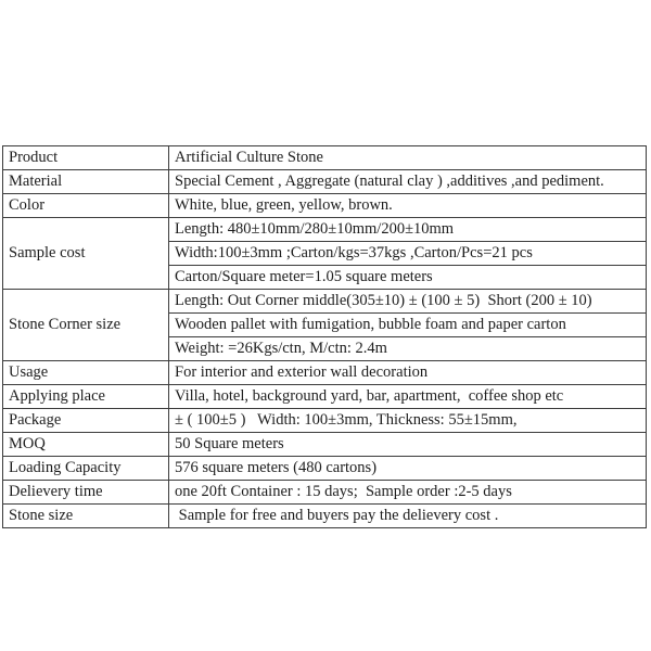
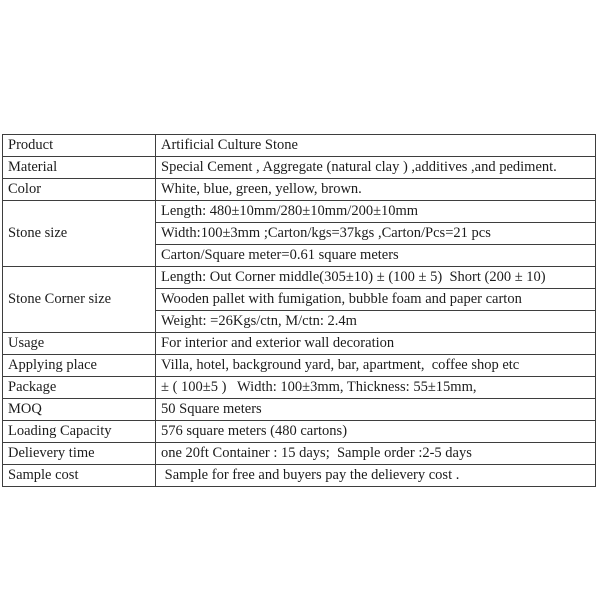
  Product	Artificial Culture Stone
  Material	Special Cement , Aggregate (natural clay ) ,additives ,and pediment.
  Color	White, blue, green, yellow, brown.
- Sample cost	Length: 480±10mm/280±10mm/200±10mm
+ Stone size	Length: 480±10mm/280±10mm/200±10mm
  Width:100±3mm ;Carton/kgs=37kgs ,Carton/Pcs=21 pcs
- Carton/Square meter=1.05 square meters
+ Carton/Square meter=0.61 square meters
  Stone Corner size	Length: Out Corner middle(305±10) ± (100 ± 5) Short (200 ± 10)
  Wooden pallet with fumigation, bubble foam and paper carton
  Weight: =26Kgs/ctn, M/ctn: 2.4m
  Usage	For interior and exterior wall decoration
  Applying place	Villa, hotel, background yard, bar, apartment, coffee shop etc
  Package	± ( 100±5 ) Width: 100±3mm, Thickness: 55±15mm,
  MOQ	50 Square meters
  Loading Capacity	576 square meters (480 cartons)
  Delievery time	one 20ft Container : 15 days; Sample order :2-5 days
- Stone size	Sample for free and buyers pay the delievery cost .
+ Sample cost	Sample for free and buyers pay the delievery cost .
